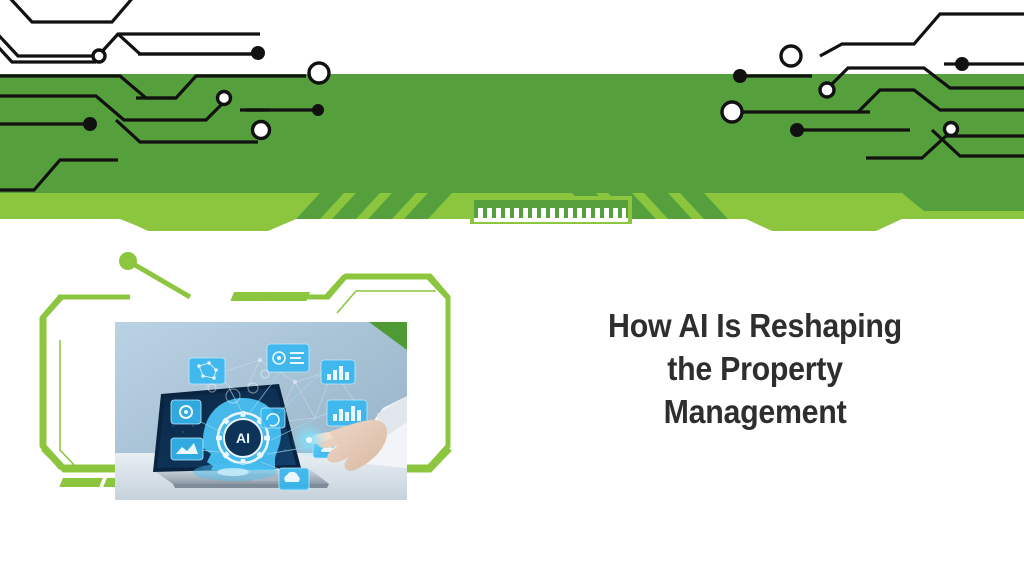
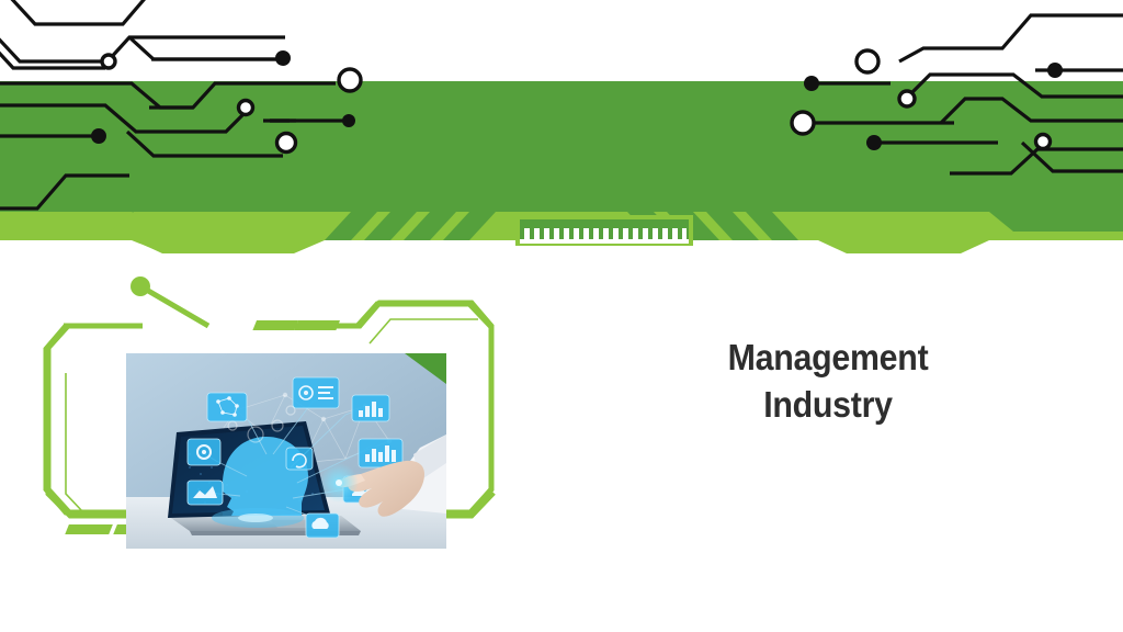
- AI
- How AI Is Reshaping
- the Property
  Management
+ Industry
